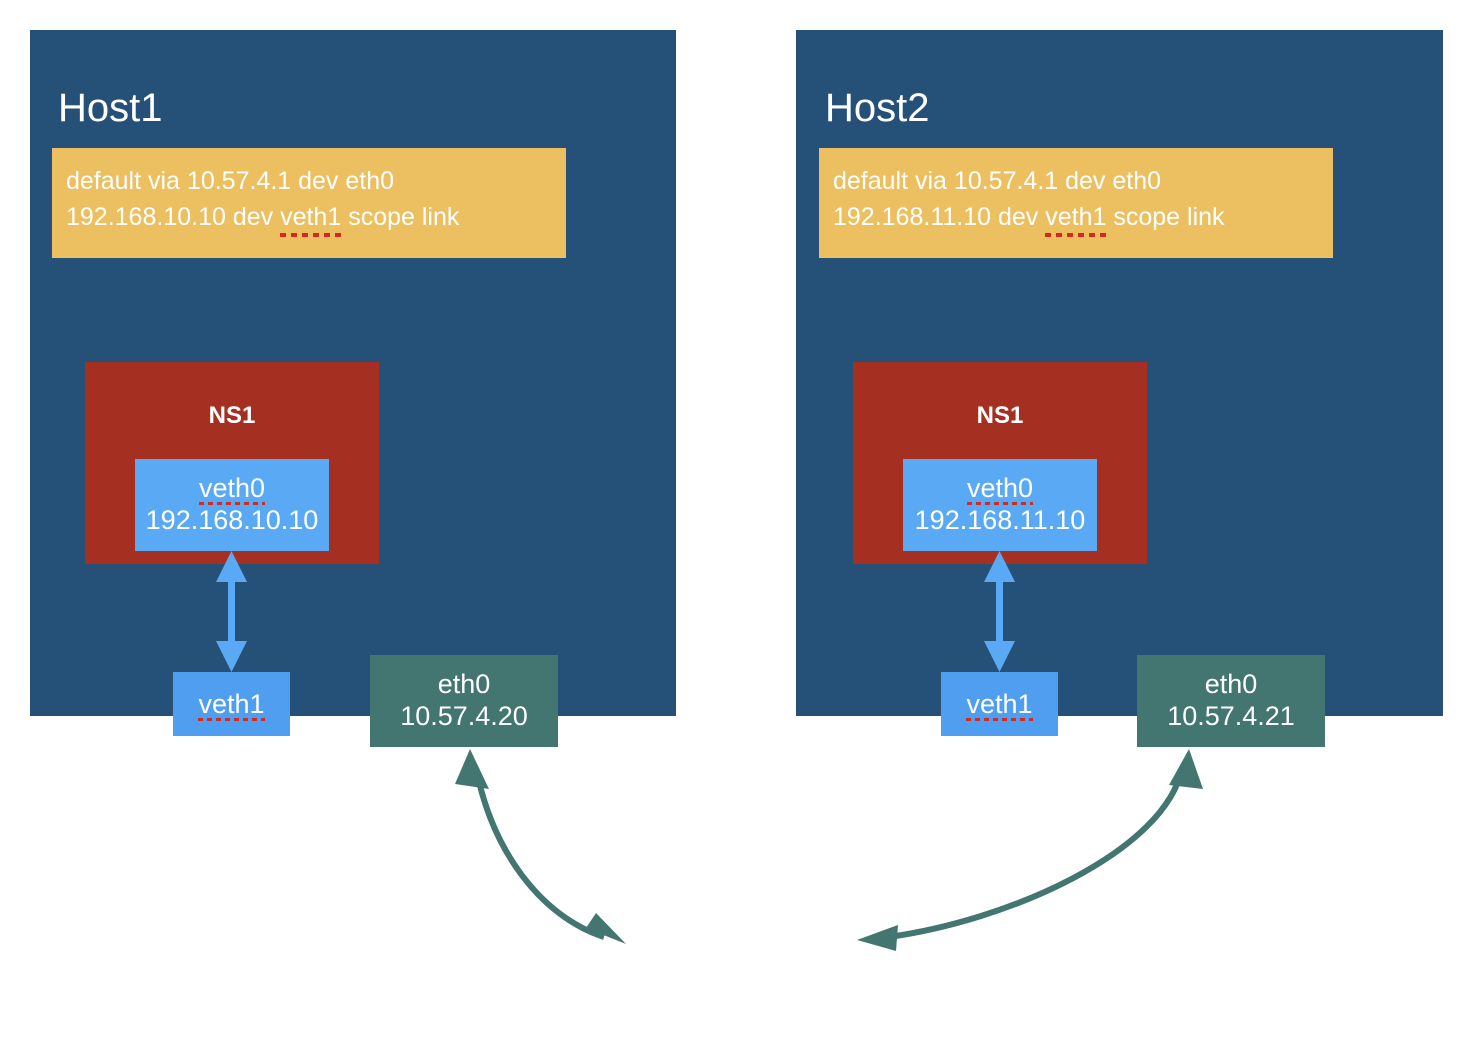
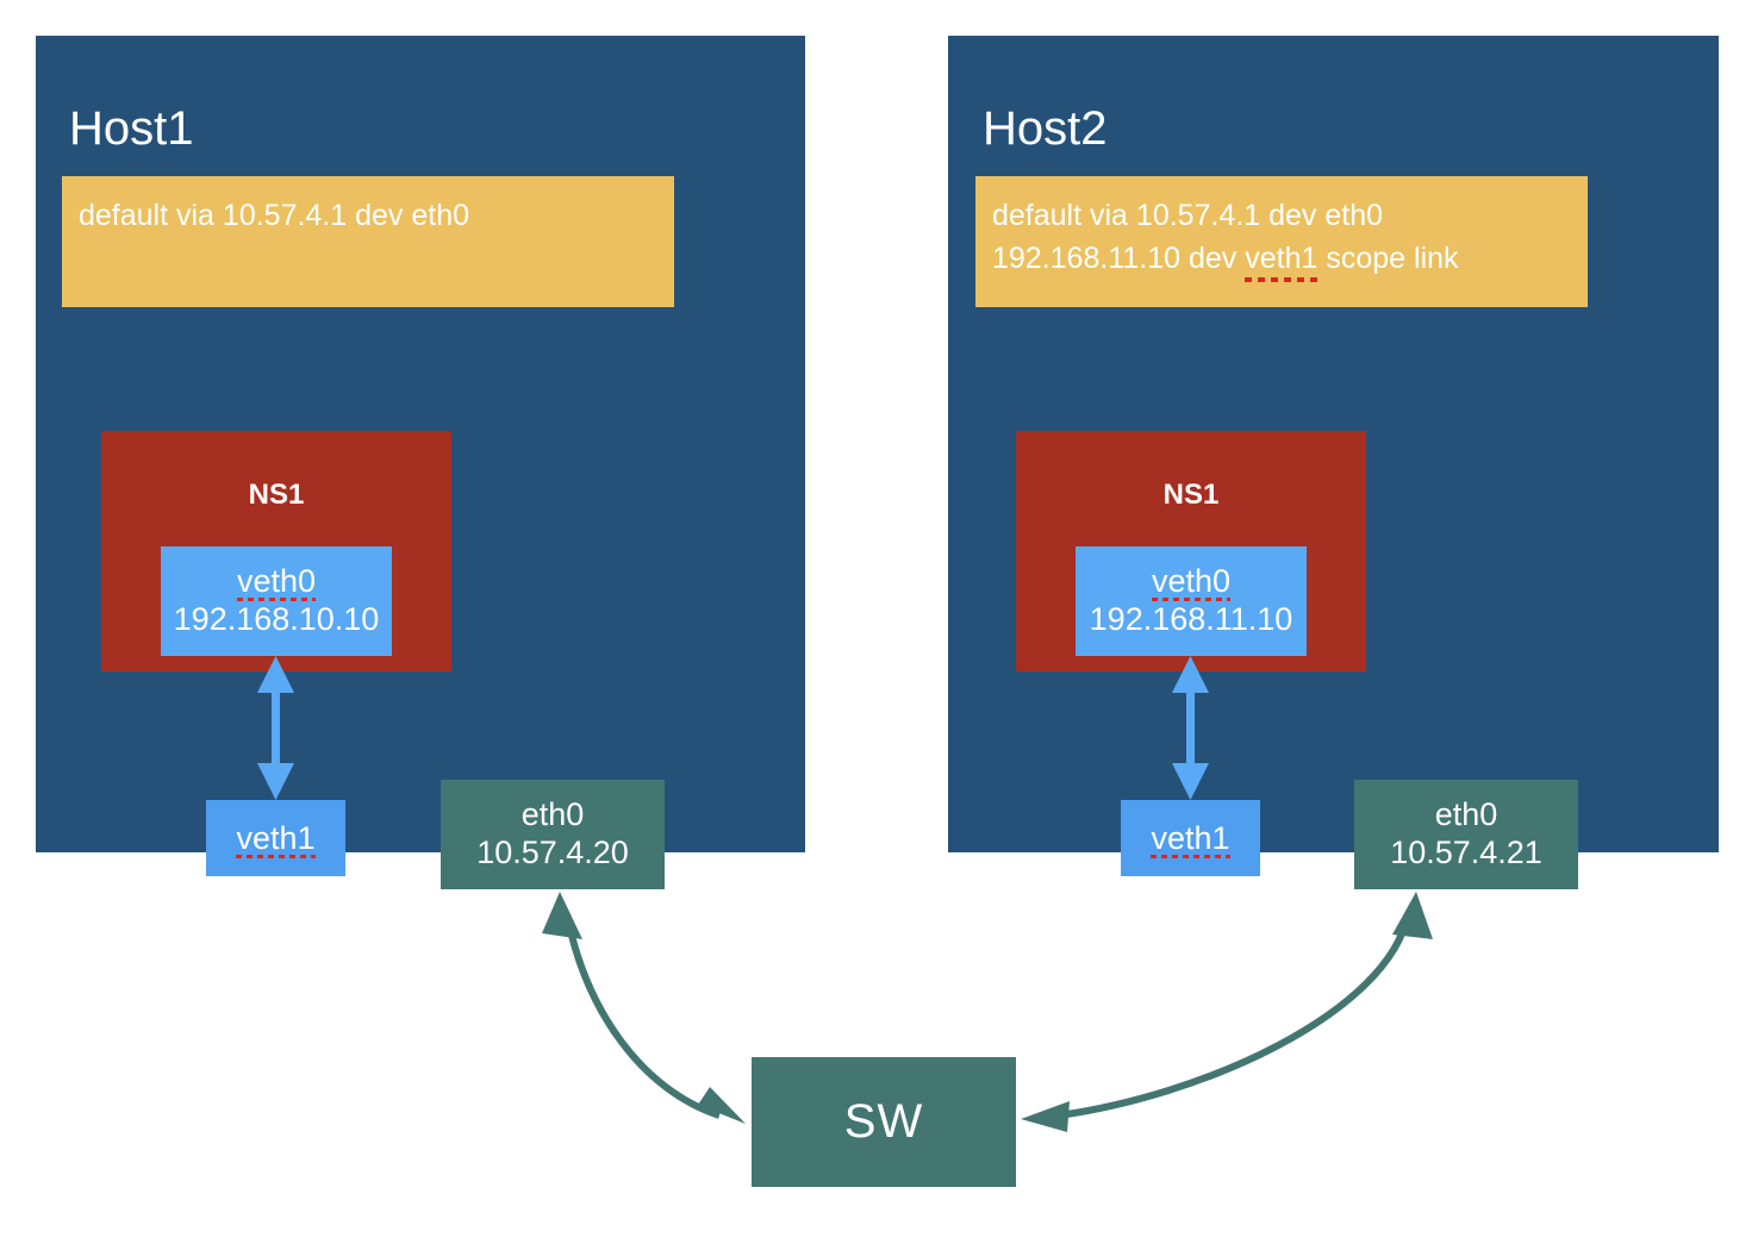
  Host1
  default via 10.57.4.1 dev eth0
- 192.168.10.10 dev veth1 scope link
  NS1
  veth0
  192.168.10.10
  veth1
  eth0
  10.57.4.20
  Host2
  default via 10.57.4.1 dev eth0
  192.168.11.10 dev veth1 scope link
  NS1
  veth0
  192.168.11.10
  veth1
  eth0
  10.57.4.21
+ SW
